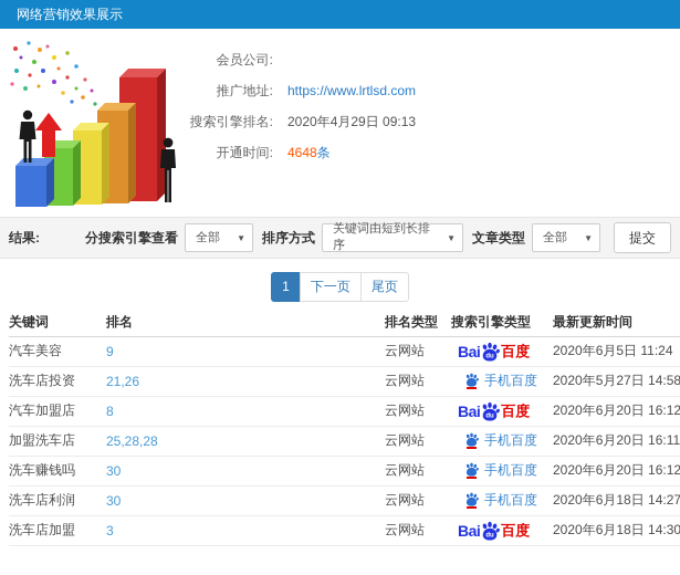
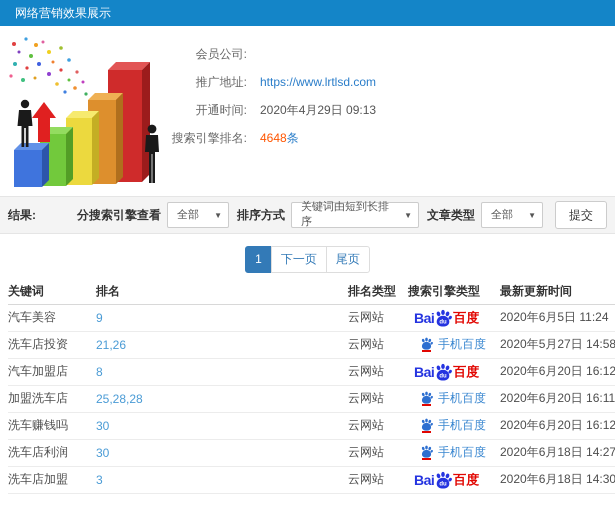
  网络营销效果展示
  会员公司:
  推广地址:
  https://www.lrtlsd.com
- 搜索引擎排名:
+ 开通时间:
  2020年4月29日 09:13
- 开通时间:
+ 搜索引擎排名:
  4648条
  结果:
  分搜索引擎查看
  全部
  ▼
  排序方式
  关键词由短到长排序
  ▼
  文章类型
  全部
  ▼
  提交
  1
  下一页
  尾页
  关键词	排名	排名类型	搜索引擎类型	最新更新时间
  汽车美容	9	云网站	Bai 百度	2020年6月5日 11:24
  洗车店投资	21,26	云网站	手机百度	2020年5月27日 14:58
  汽车加盟店	8	云网站	Bai 百度	2020年6月20日 16:12
  加盟洗车店	25,28,28	云网站	手机百度	2020年6月20日 16:11
  洗车赚钱吗	30	云网站	手机百度	2020年6月20日 16:12
  洗车店利润	30	云网站	手机百度	2020年6月18日 14:27
  洗车店加盟	3	云网站	Bai 百度	2020年6月18日 14:30
